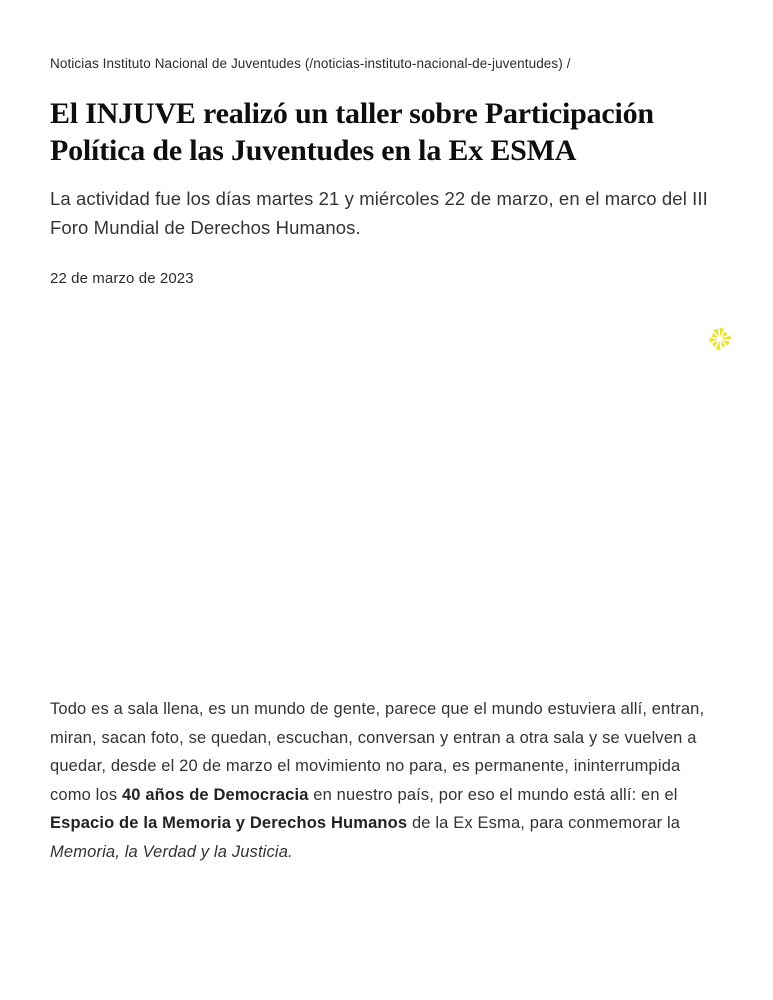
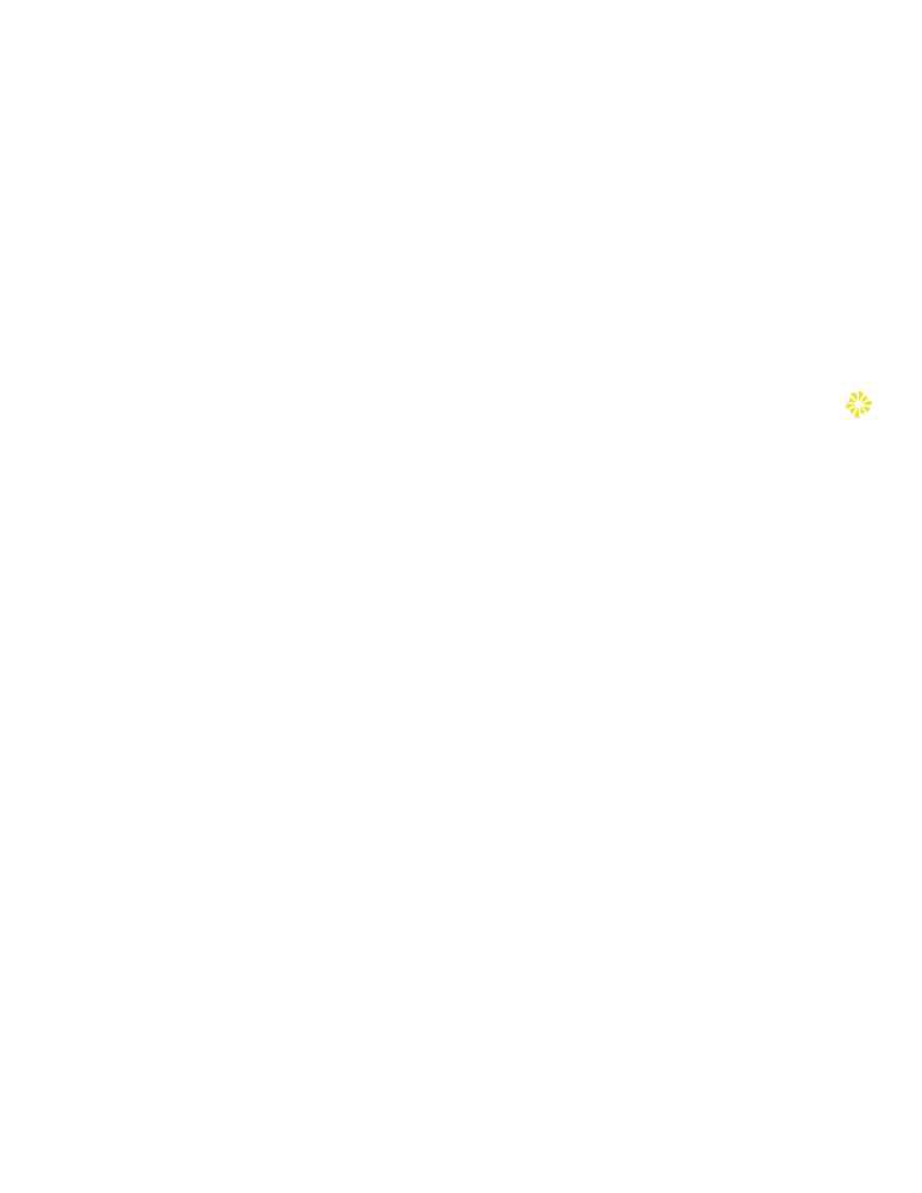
- Noticias Instituto Nacional de Juventudes (/noticias-instituto-nacional-de-juventudes) /
- El INJUVE realizó un taller sobre Participación Política de las Juventudes en la Ex ESMA
- La actividad fue los días martes 21 y miércoles 22 de marzo, en el marco del III Foro Mundial de Derechos Humanos.
- 22 de marzo de 2023
- Todo es a sala llena, es un mundo de gente, parece que el mundo estuviera allí, entran, miran, sacan foto, se quedan, escuchan, conversan y entran a otra sala y se vuelven a quedar, desde el 20 de marzo el movimiento no para, es permanente, ininterrumpida como los 40 años de Democracia en nuestro país, por eso el mundo está allí: en el Espacio de la Memoria y Derechos Humanos de la Ex Esma, para conmemorar la Memoria, la Verdad y la Justicia.
